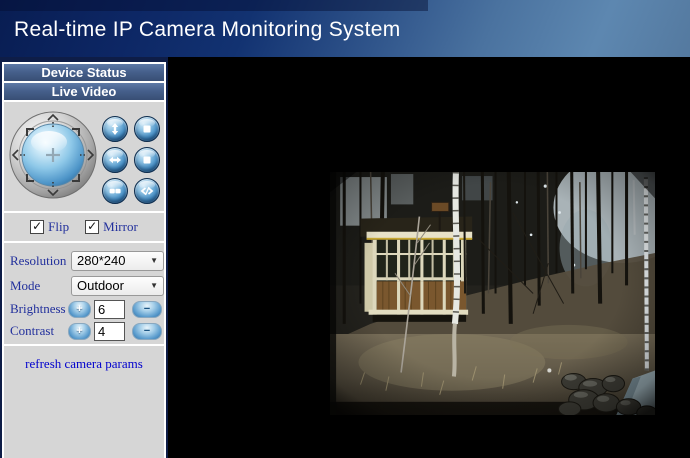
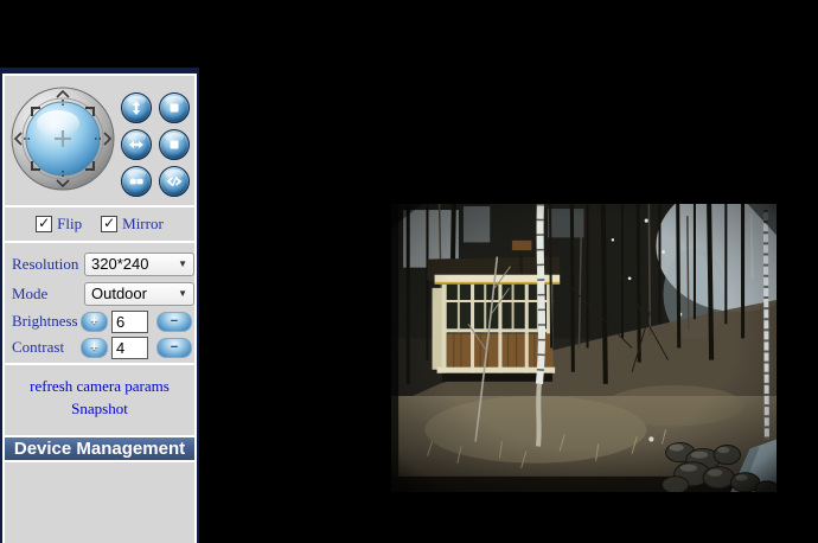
- Real-time IP Camera Monitoring System
- Device Status
- Live Video
  ✓
  Flip
  ✓
  Mirror
  Resolution
- 280*240
+ 320*240
  ▼
  Mode
  Outdoor
  ▼
  Brightness
  +
  6
  −
  Contrast
  +
  4
  −
  refresh camera params
+ Snapshot
+ Device Management
